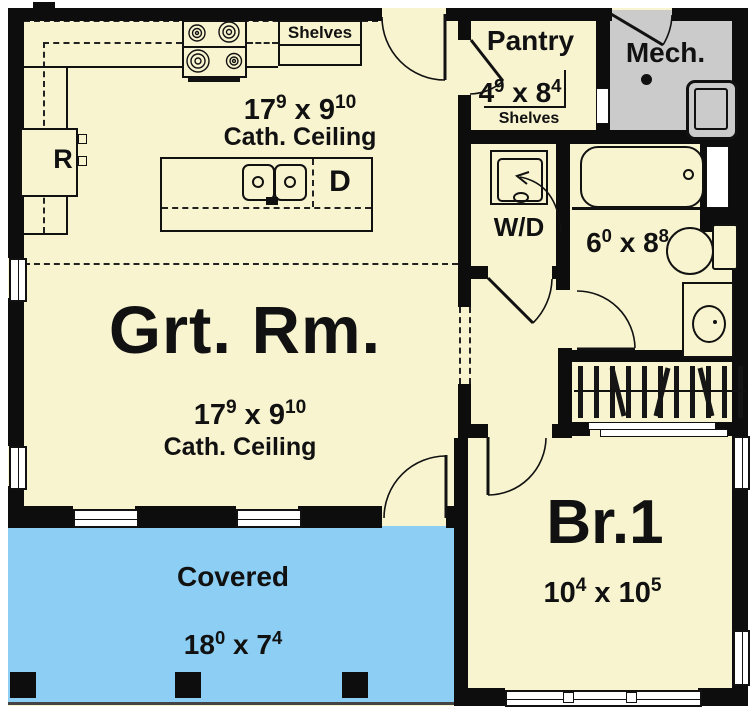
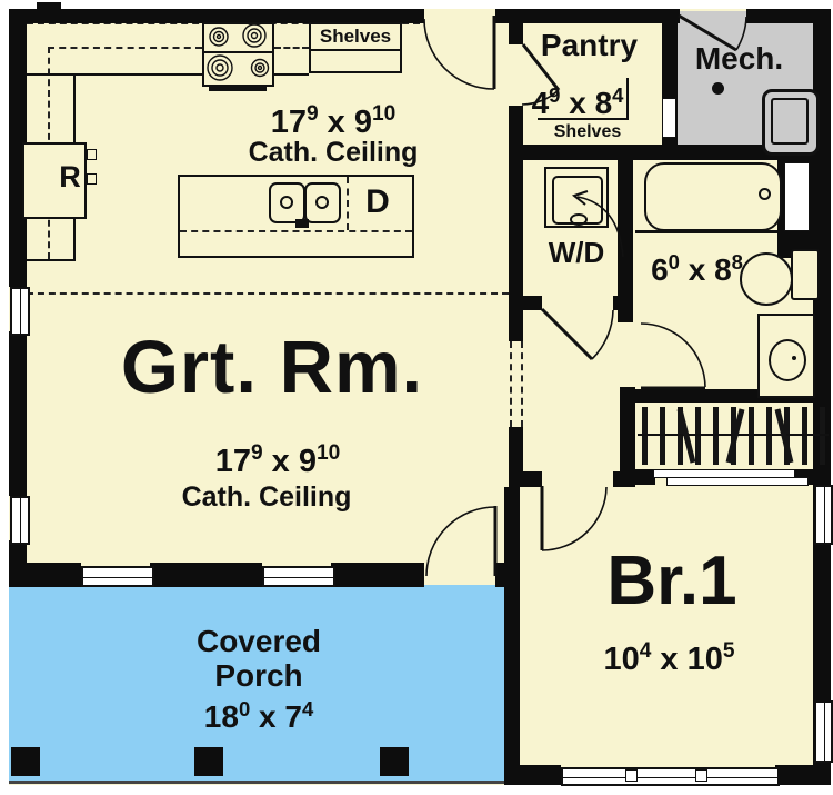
  Shelves
  179 x 910
  Cath. Ceiling
  R
  D
  Pantry
  49 x 84
  Shelves
  Mech.
  W/D
  60 x 88
  Grt. Rm.
  179 x 910
  Cath. Ceiling
  Br.1
  104 x 105
  Covered
+ Porch
  180 x 74
